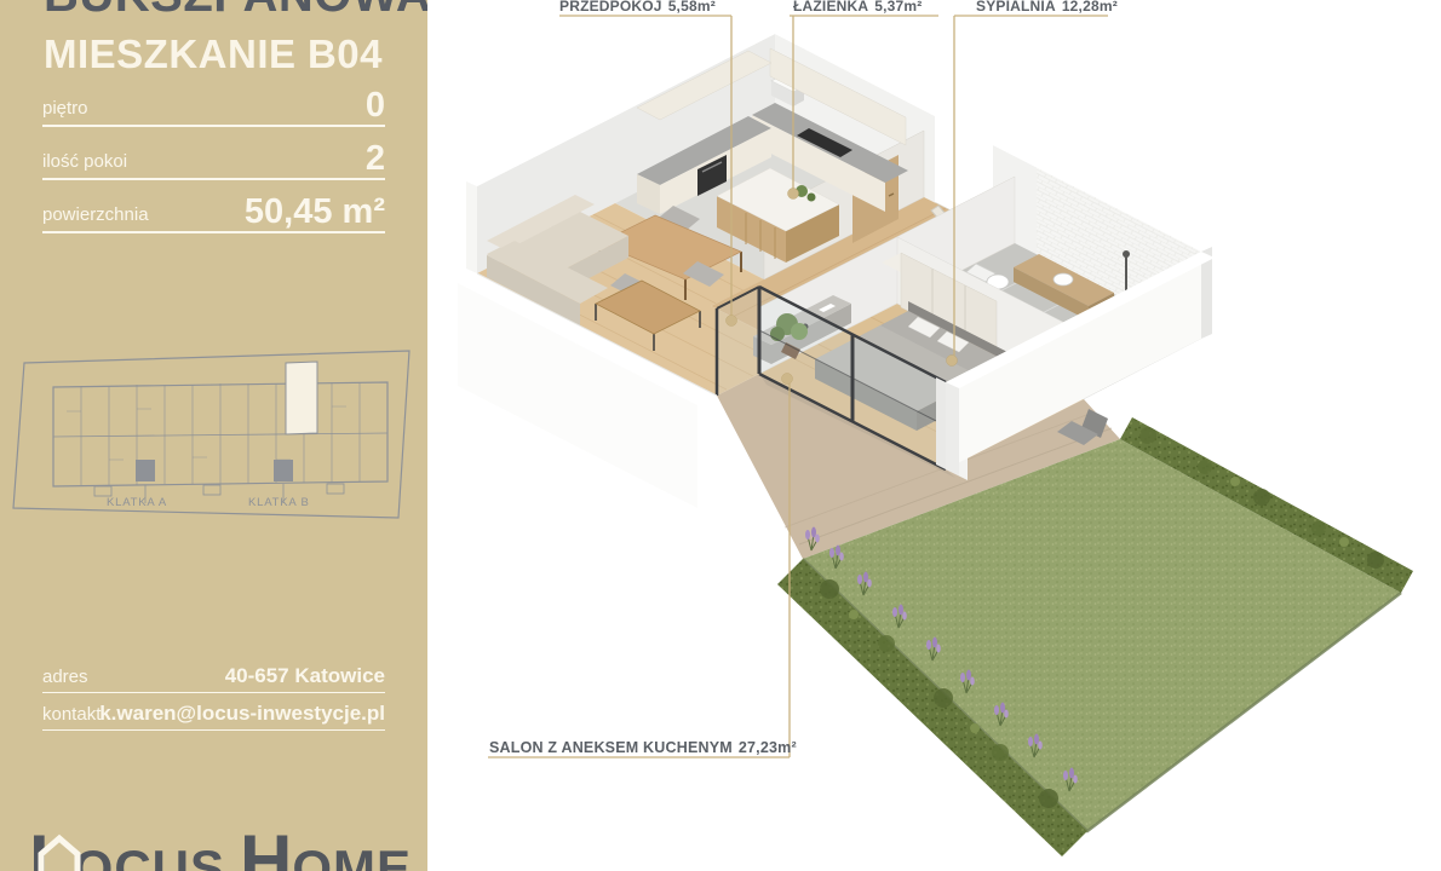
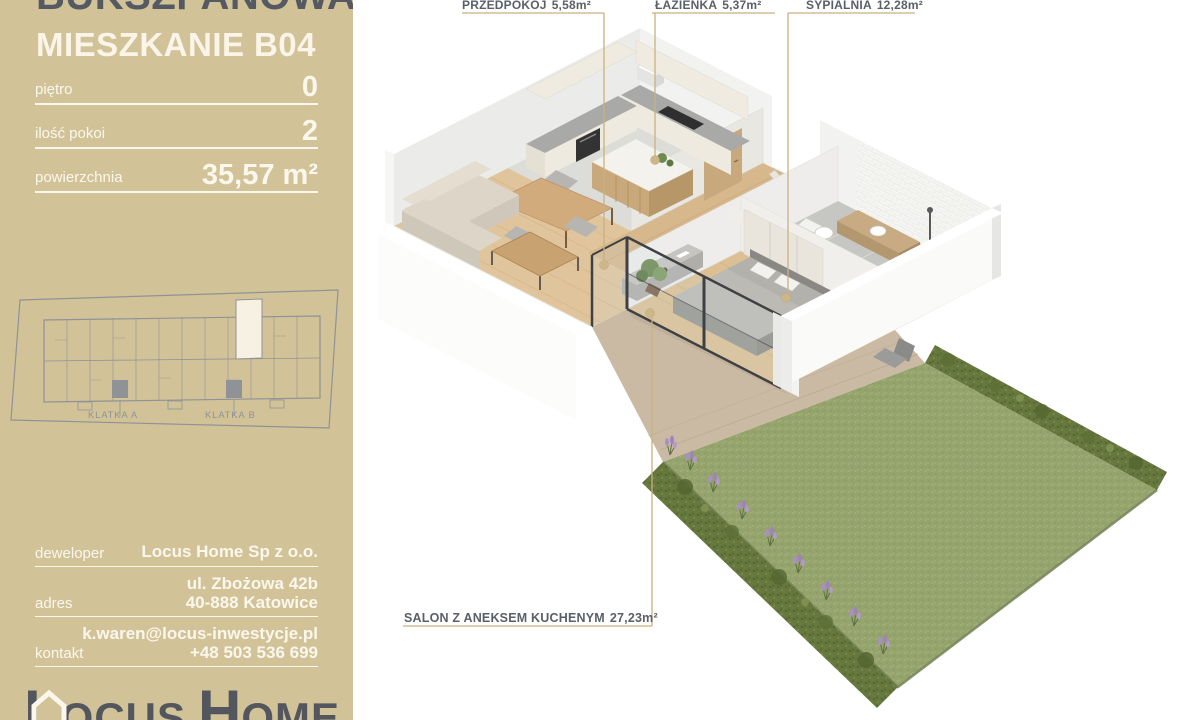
  PRZEDPOKÓJ 5,58m²
  ŁAZIENKA 5,37m²
  SYPIALNIA 12,28m²
  SALON Z ANEKSEM KUCHENYM 27,23m²
  MIESZKANIE
  B04
  piętro
  0
  ilość pokoi
  2
  powierzchnia
- 50,45 m²
+ 35,57 m²
  KLATKA A
  KLATKA B
+ deweloper
+ Locus Home Sp z o.o.
+ ul. Zbożowa 42b
- 40-657 Katowice
+ 40-888 Katowice
  adres
  k.waren@locus-inwestycje.pl
+ +48 503 536 699
  kontakt
  L
  OCUS
  H
  OME
